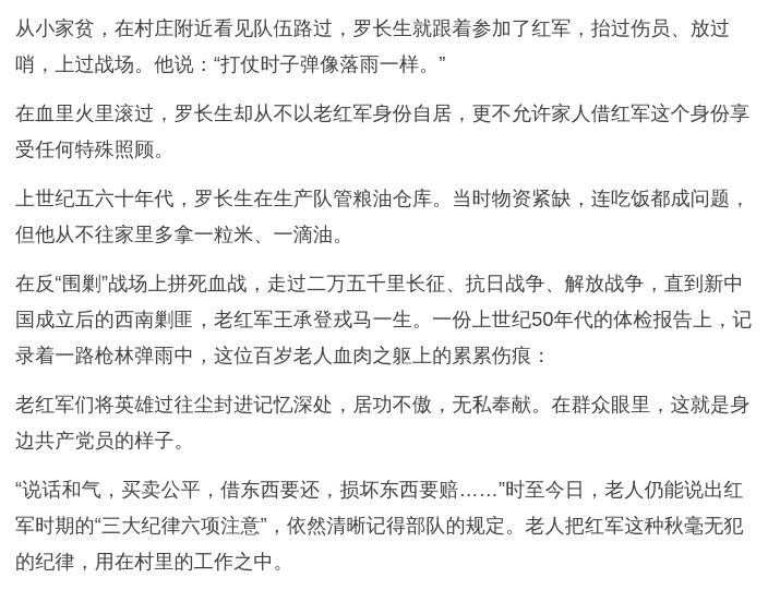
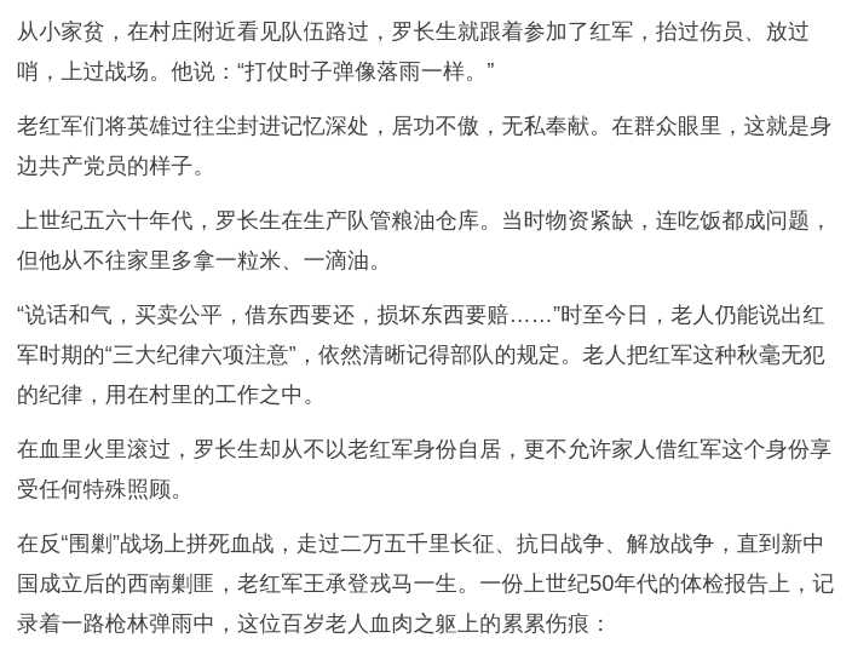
  从小家贫，在村庄附近看见队伍路过，罗长生就跟着参加了红军，抬过伤员、放过哨，上过战场。他说：“打仗时子弹像落雨一样。”
- 在血里火里滚过，罗长生却从不以老红军身份自居，更不允许家人借红军这个身份享受任何特殊照顾。
+ 老红军们将英雄过往尘封进记忆深处，居功不傲，无私奉献。在群众眼里，这就是身边共产党员的样子。
  上世纪五六十年代，罗长生在生产队管粮油仓库。当时物资紧缺，连吃饭都成问题，但他从不往家里多拿一粒米、一滴油。
- 在反“围剿”战场上拼死血战，走过二万五千里长征、抗日战争、解放战争，直到新中国成立后的西南剿匪，老红军王承登戎马一生。一份上世纪50年代的体检报告上，记录着一路枪林弹雨中，这位百岁老人血肉之躯上的累累伤痕：
+ “说话和气，买卖公平，借东西要还，损坏东西要赔……”时至今日，老人仍能说出红军时期的“三大纪律六项注意”，依然清晰记得部队的规定。老人把红军这种秋毫无犯的纪律，用在村里的工作之中。
- 老红军们将英雄过往尘封进记忆深处，居功不傲，无私奉献。在群众眼里，这就是身边共产党员的样子。
+ 在血里火里滚过，罗长生却从不以老红军身份自居，更不允许家人借红军这个身份享受任何特殊照顾。
- “说话和气，买卖公平，借东西要还，损坏东西要赔……”时至今日，老人仍能说出红军时期的“三大纪律六项注意”，依然清晰记得部队的规定。老人把红军这种秋毫无犯的纪律，用在村里的工作之中。
+ 在反“围剿”战场上拼死血战，走过二万五千里长征、抗日战争、解放战争，直到新中国成立后的西南剿匪，老红军王承登戎马一生。一份上世纪50年代的体检报告上，记录着一路枪林弹雨中，这位百岁老人血肉之躯上的累累伤痕：
